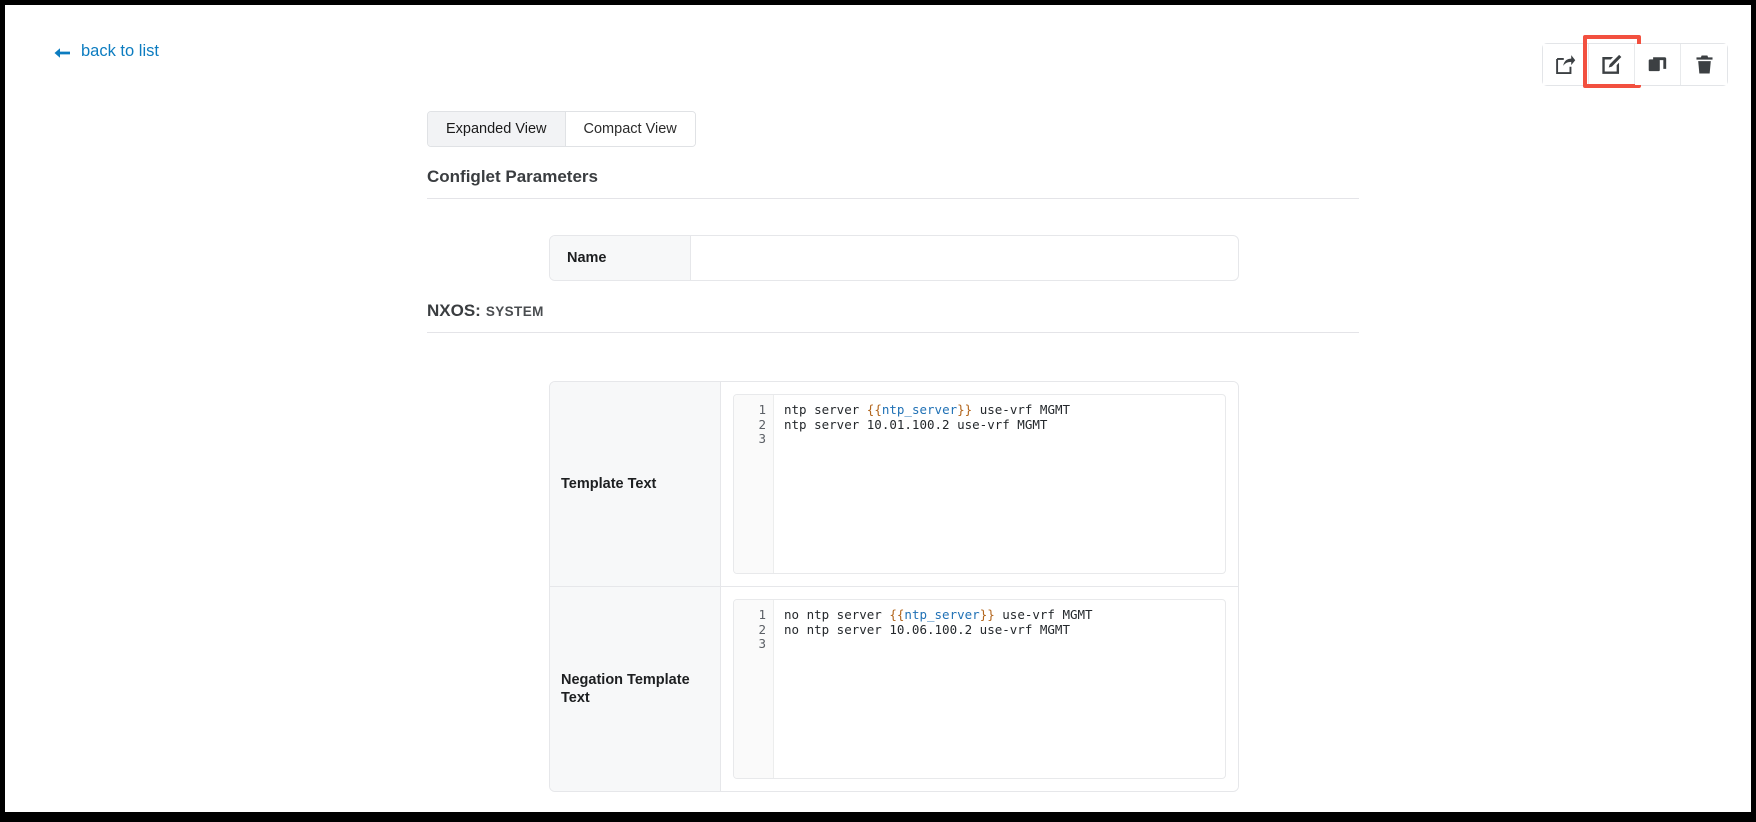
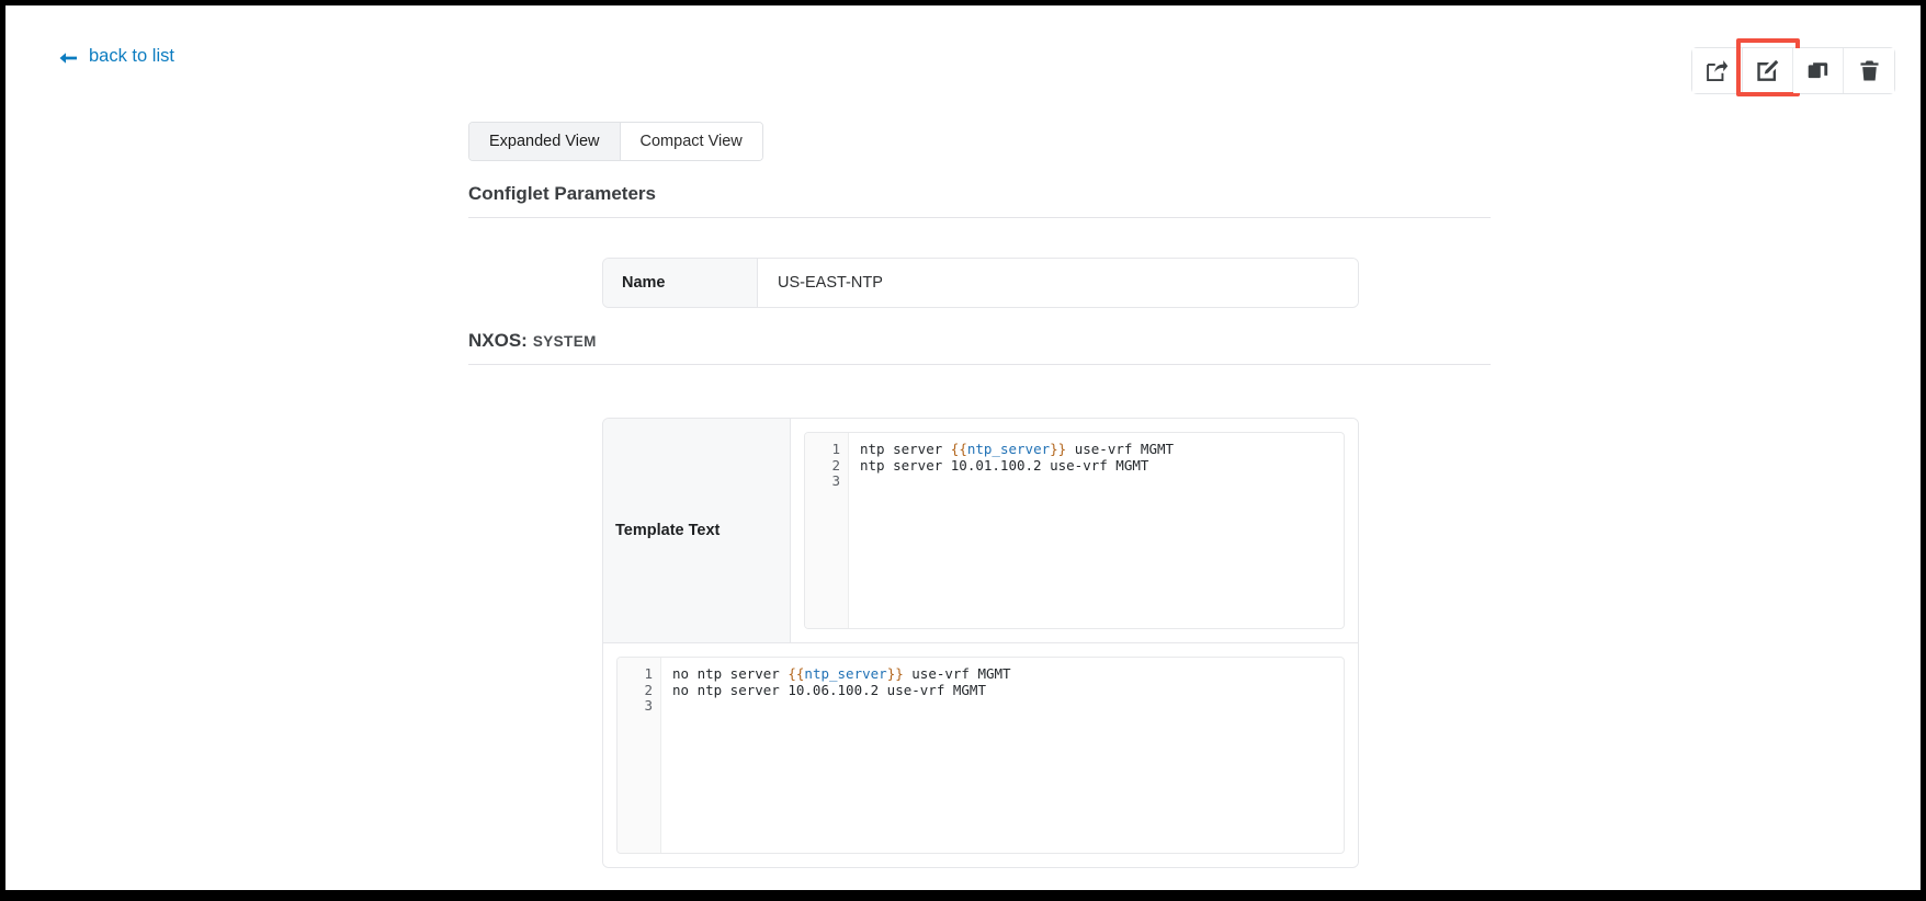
  back to list
  Expanded View
  Compact View
  Configlet Parameters
  Name
+ US-EAST-NTP
  NXOS: SYSTEM
  Template Text
  1
  2
  3
  ntp server {{ntp_server}} use-vrf MGMT ntp server 10.01.100.2 use-vrf MGMT
- Negation Template Text
  1
  2
  3
  no ntp server {{ntp_server}} use-vrf MGMT no ntp server 10.06.100.2 use-vrf MGMT
